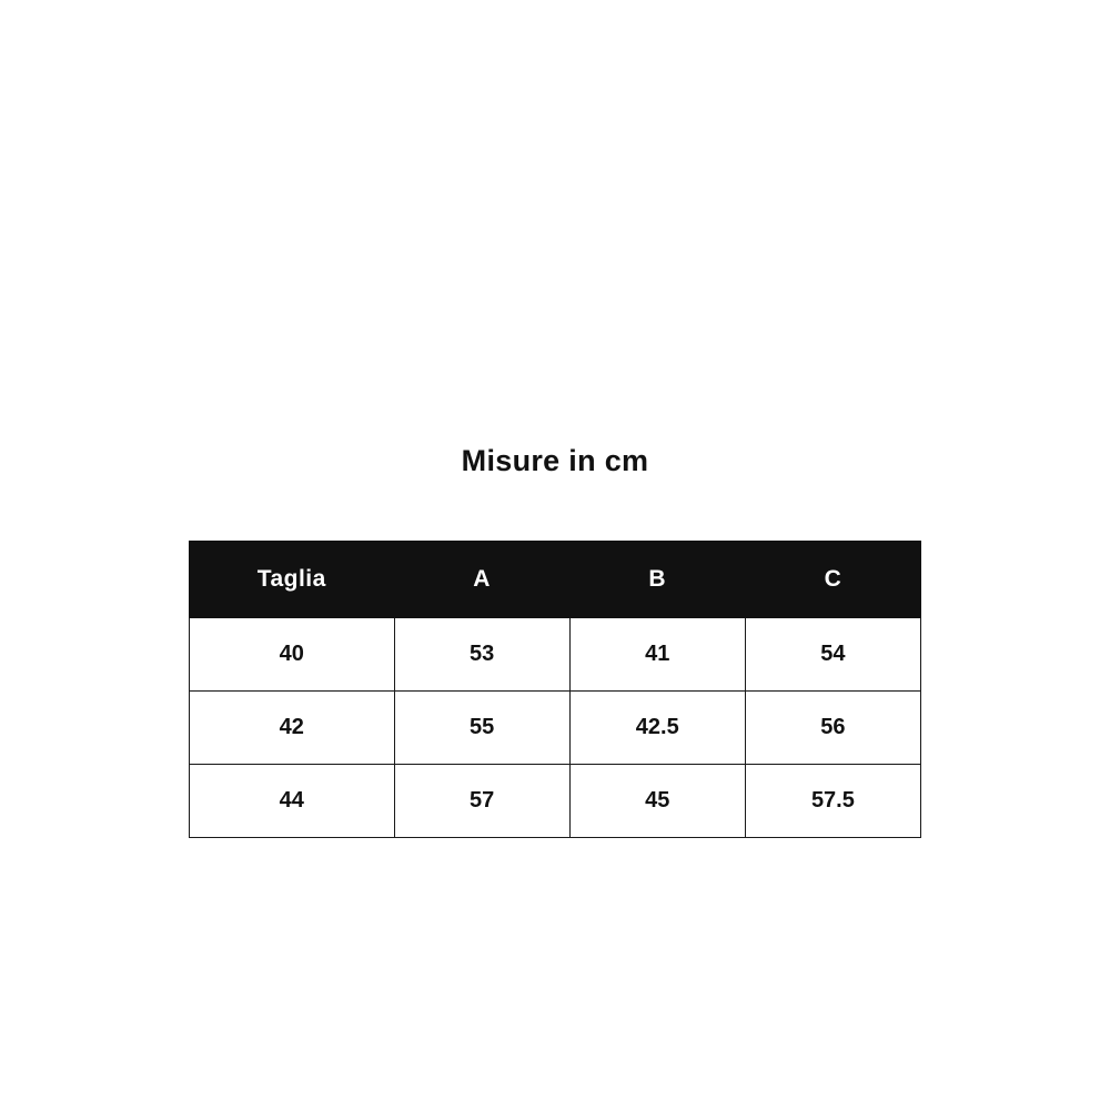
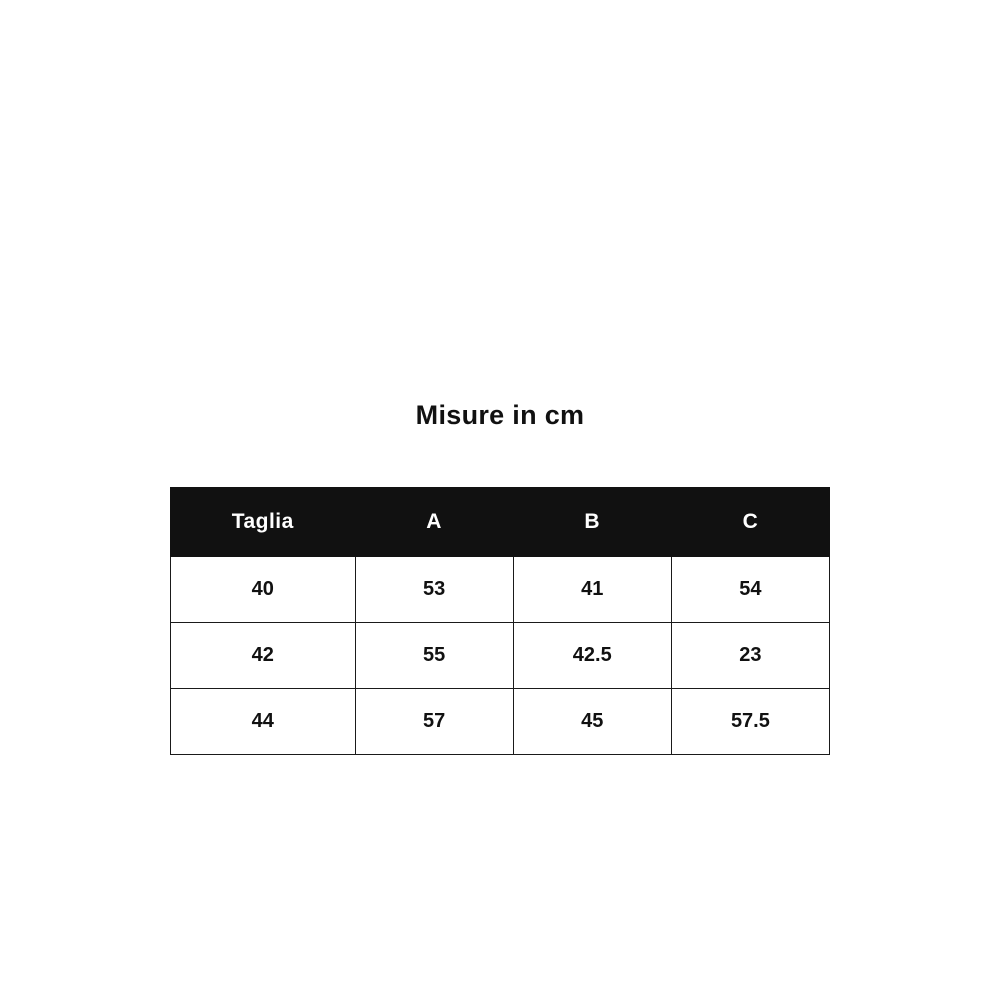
  Misure in cm
  Taglia	A	B	C
  40	53	41	54
- 42	55	42.5	56
+ 42	55	42.5	23
  44	57	45	57.5
